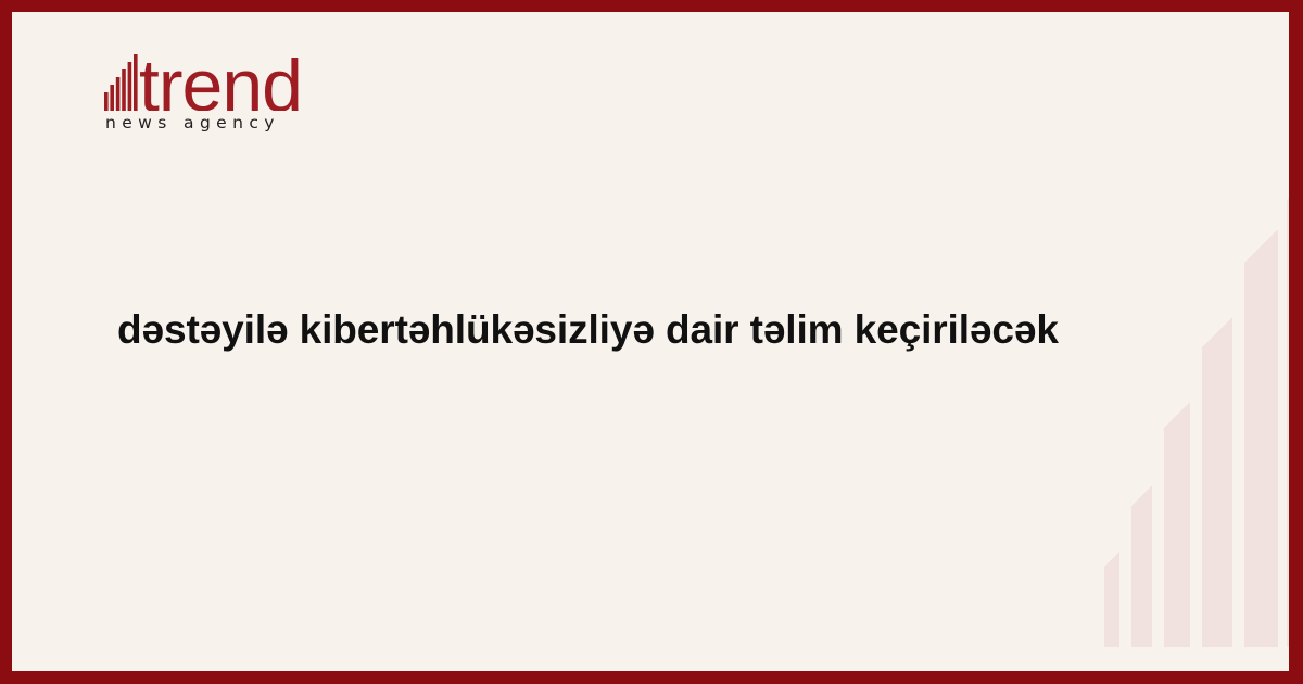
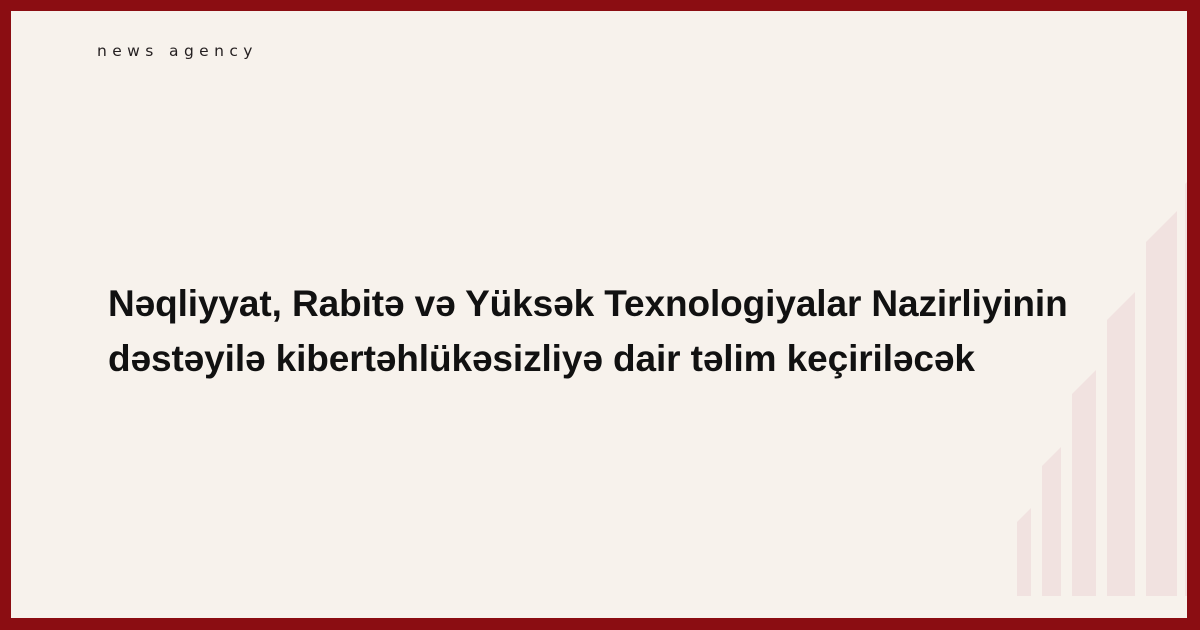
- trend
  news agency
+ Nəqliyyat, Rabitə və Yüksək Texnologiyalar Nazirliyinin
  dəstəyilə kibertəhlükəsizliyə dair təlim keçiriləcək
